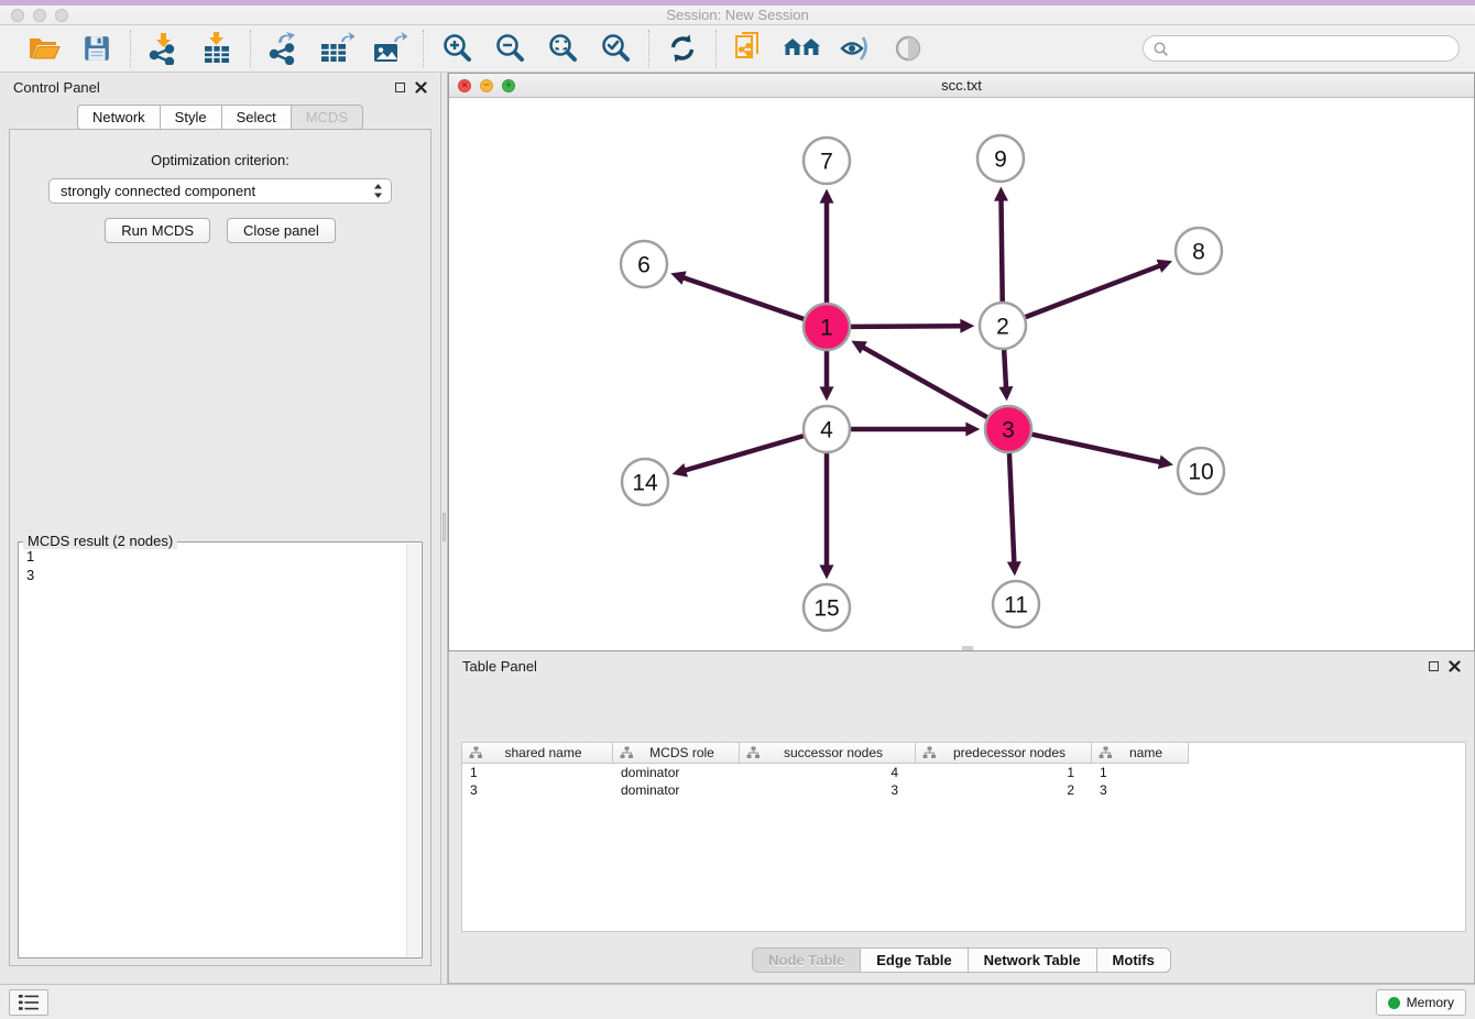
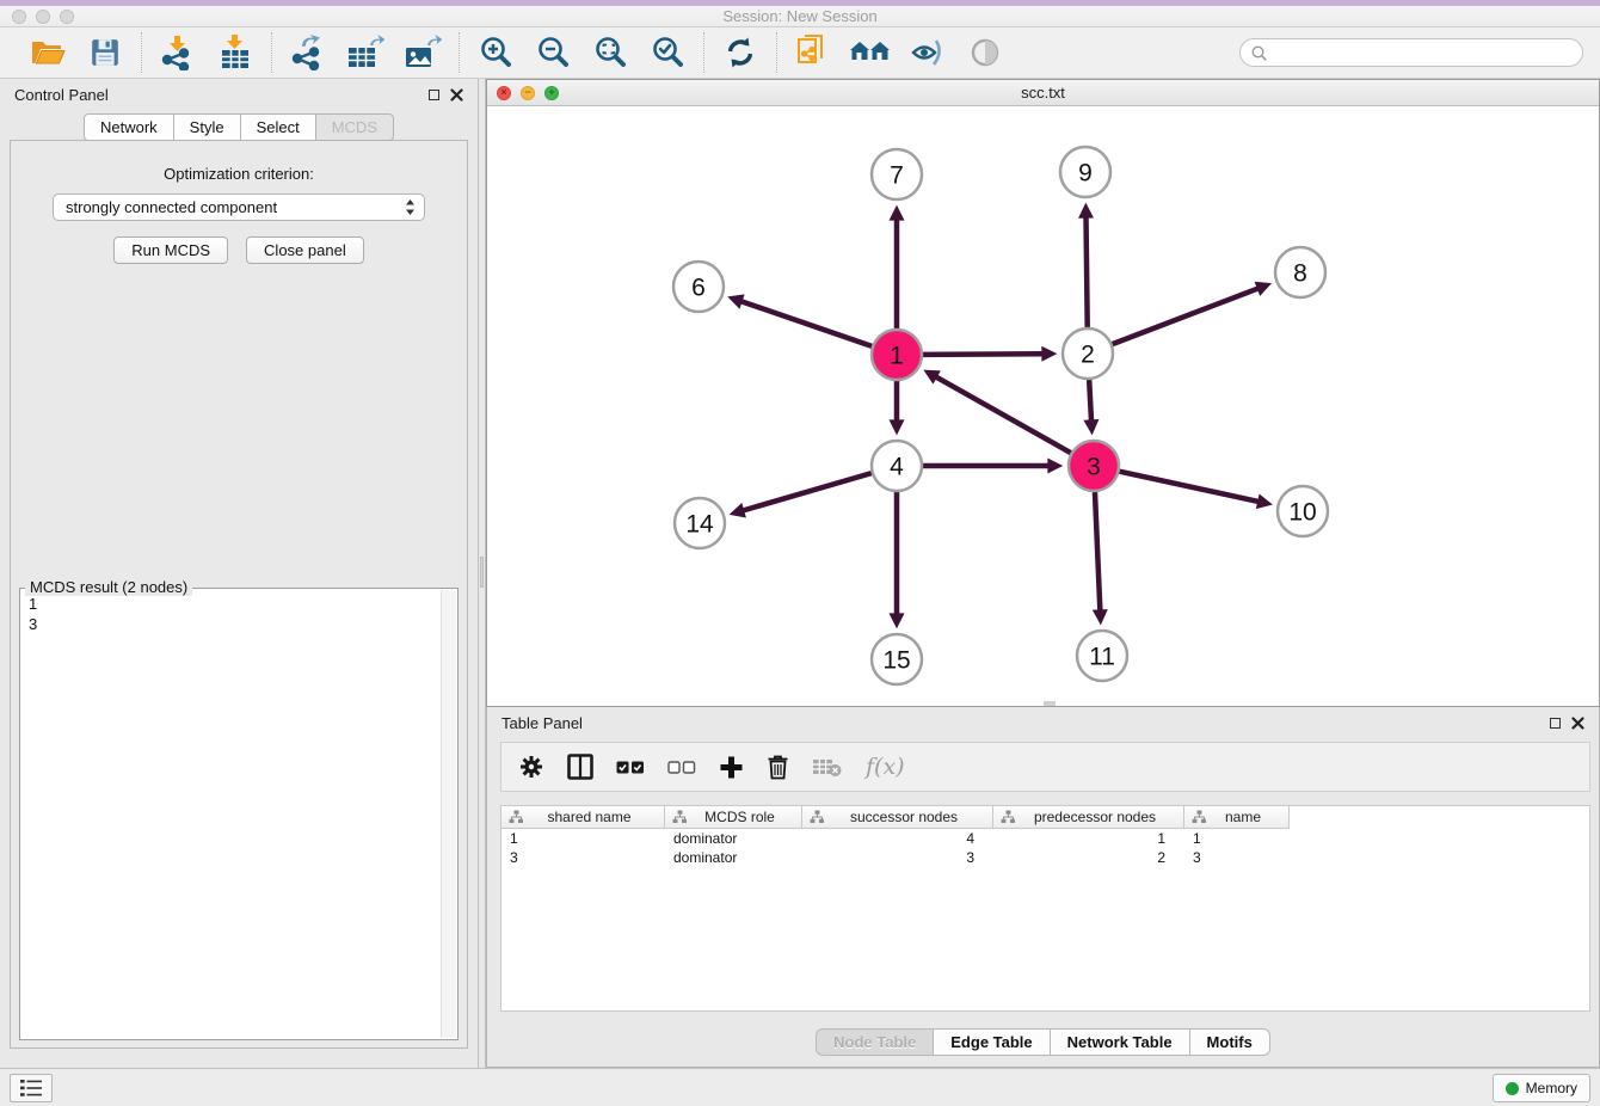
  Session: New Session
  Control Panel
  Network
  Style
  Select
  MCDS
  Optimization criterion:
  strongly connected component
  Run MCDS
  Close panel
  MCDS result (2 nodes)
  1
  3
  ×
  −
  +
  scc.txt
  7
  9
  6
  8
  1
  2
  4
  3
  14
  10
  15
  11
  Table Panel
+ f(x)
  shared name
  MCDS role
  successor nodes
  predecessor nodes
  name
  1
  dominator
  4
  1
  1
  3
  dominator
  3
  2
  3
  Node Table
  Edge Table
  Network Table
  Motifs
  Memory
